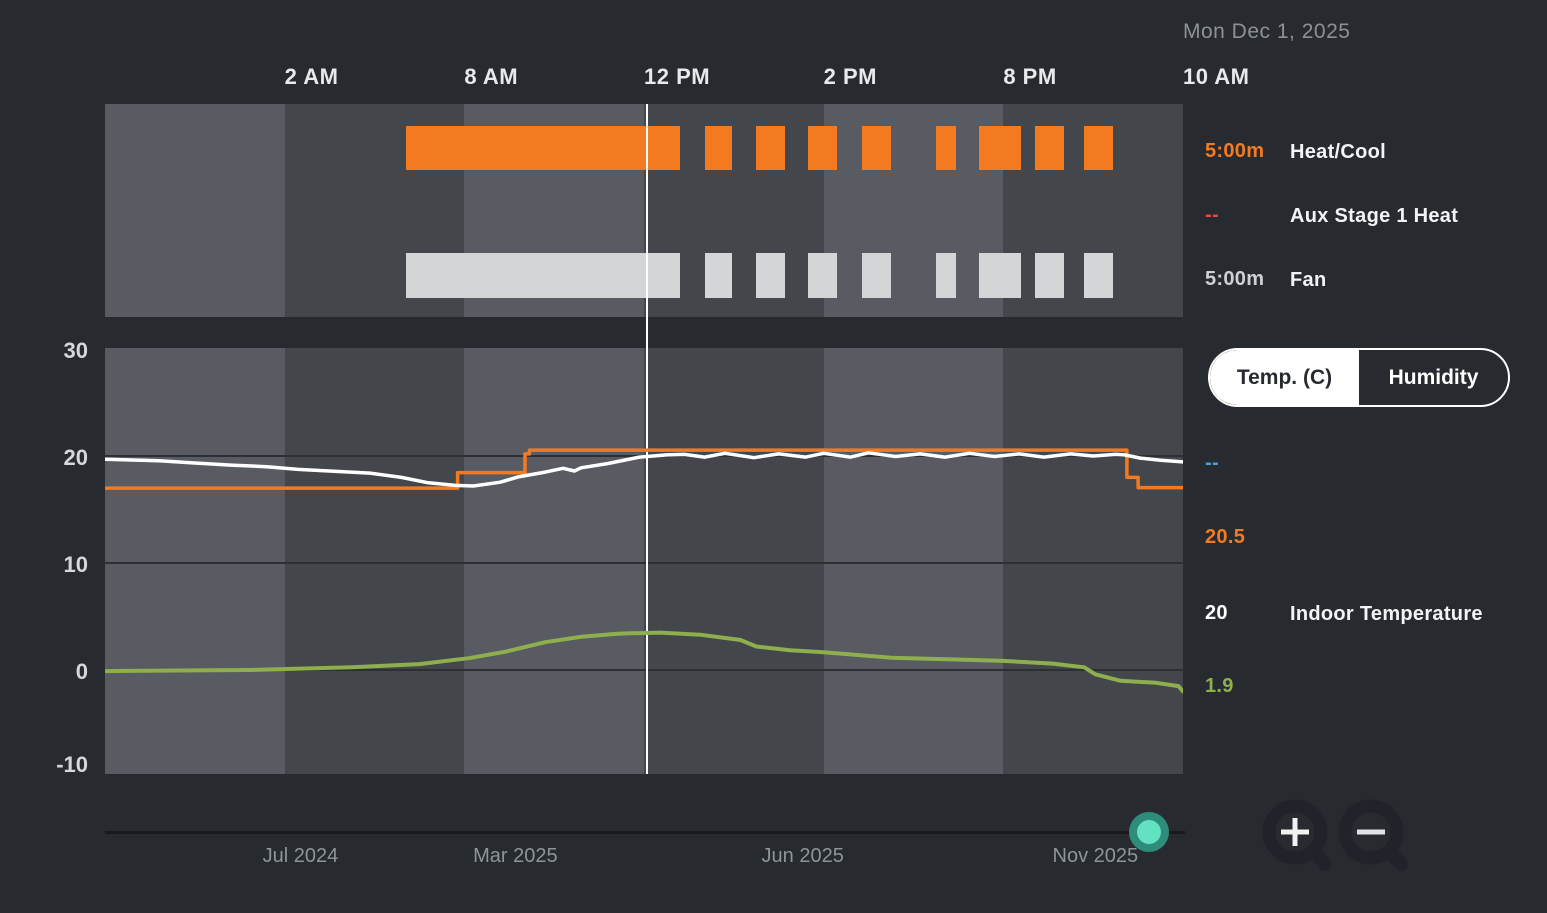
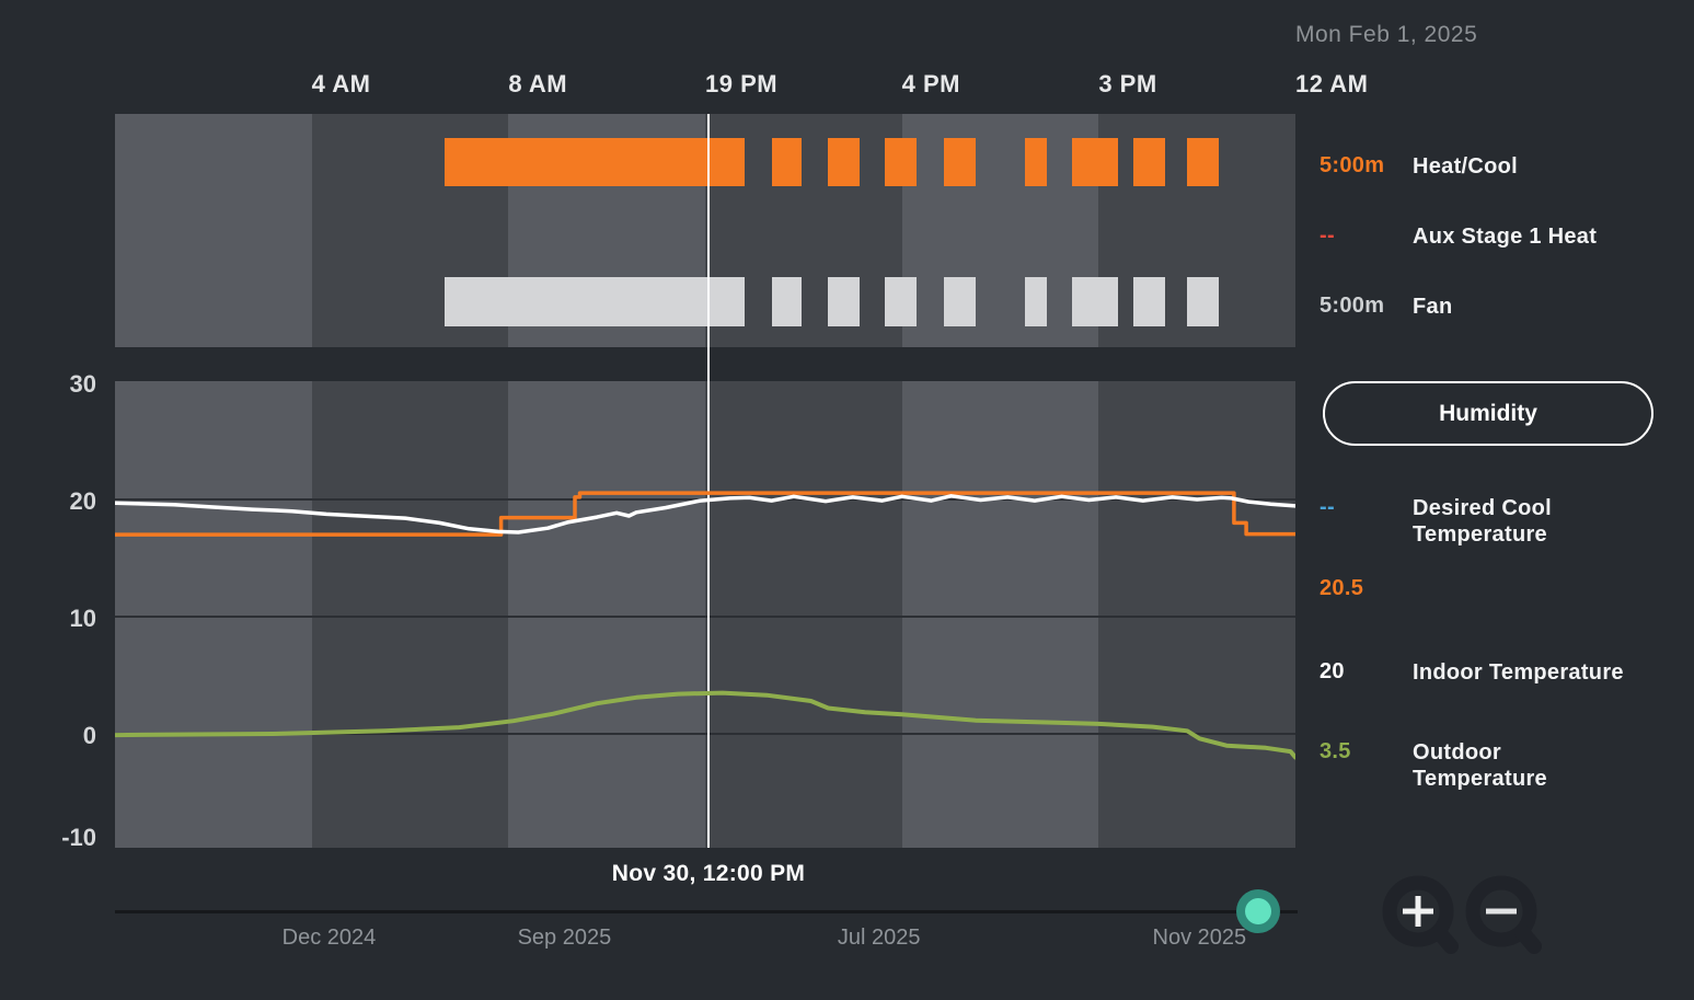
- Mon Dec 1, 2025
+ Mon Feb 1, 2025
- 2 AM
+ 4 AM
  8 AM
- 12 PM
+ 19 PM
- 2 PM
+ 4 PM
- 8 PM
+ 3 PM
- 10 AM
+ 12 AM
  30
  20
  10
  0
  -10
+ Nov 30, 12:00 PM
- Jul 2024
+ Dec 2024
- Mar 2025
+ Sep 2025
- Jun 2025
+ Jul 2025
  Nov 2025
  5:00m
  Heat/Cool
  --
  Aux Stage 1 Heat
  5:00m
  Fan
- Temp. (C)
  Humidity
  --
+ Desired Cool Temperature
  20.5
  20
  Indoor Temperature
- 1.9
+ 3.5
+ Outdoor Temperature
